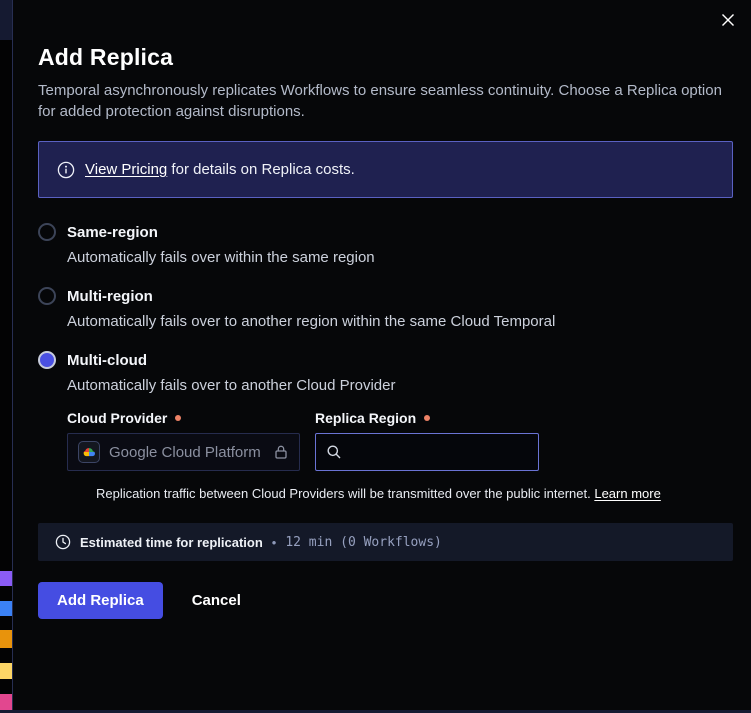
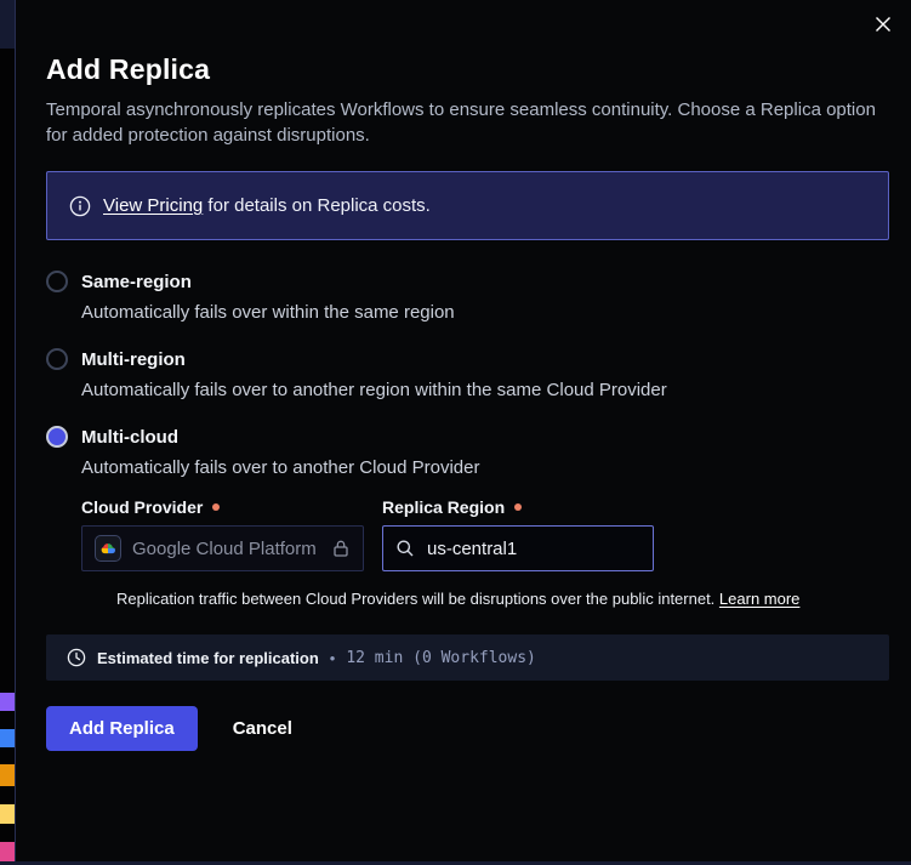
  Add Replica
  Temporal asynchronously replicates Workflows to ensure seamless continuity. Choose a Replica option for added protection against disruptions.
  View Pricing for details on Replica costs.
  Same-region
  Automatically fails over within the same region
  Multi-region
- Automatically fails over to another region within the same Cloud Temporal
+ Automatically fails over to another region within the same Cloud Provider
  Multi-cloud
  Automatically fails over to another Cloud Provider
  Cloud Provider
  Google Cloud Platform
  Replica Region
+ us-central1
- Replication traffic between Cloud Providers will be transmitted over the public internet. Learn more
+ Replication traffic between Cloud Providers will be disruptions over the public internet. Learn more
  Estimated time for replication
  •
  12 min (0 Workflows)
  Add Replica
  Cancel
